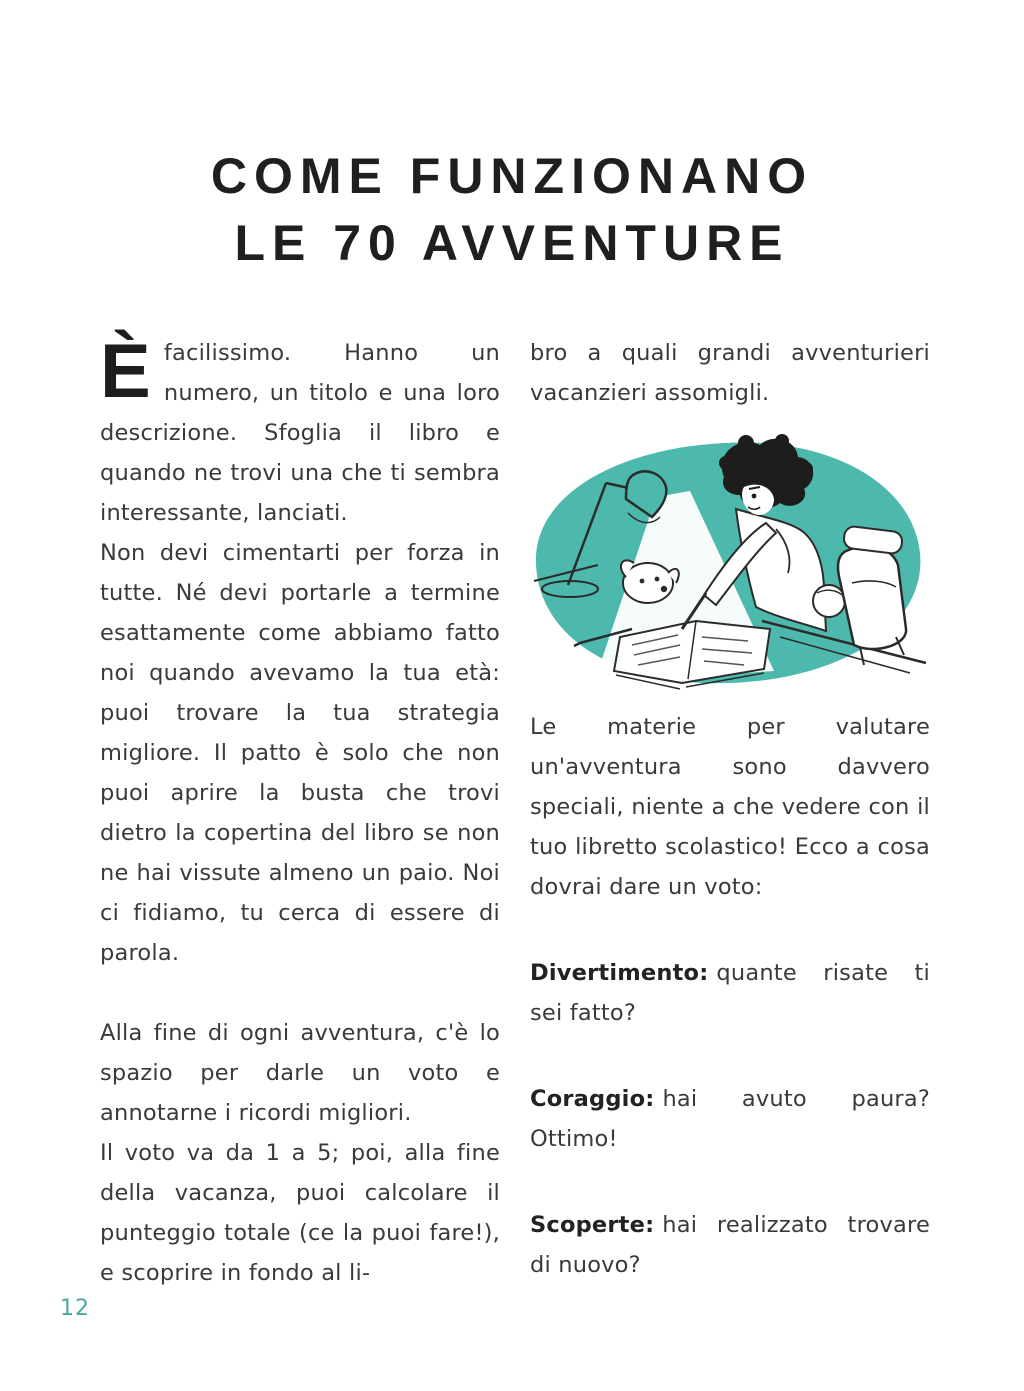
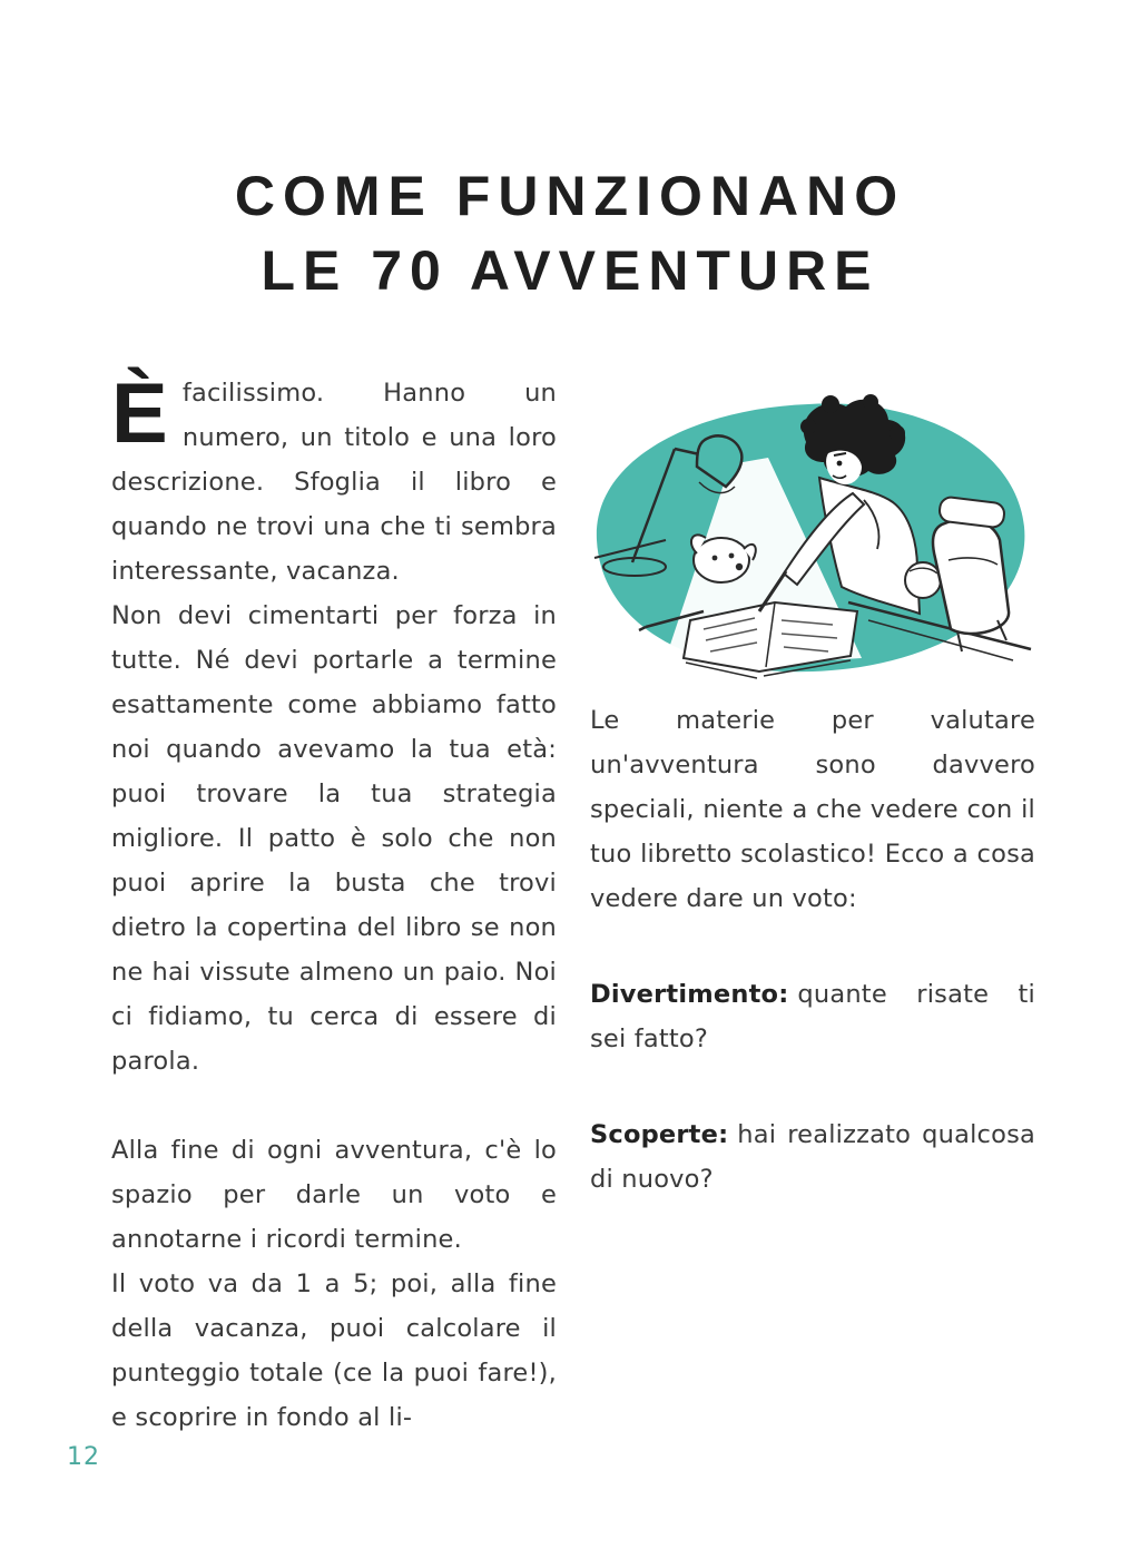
  COME FUNZIONANO
  LE 70 AVVENTURE
  È
- facilissimo. Hanno un numero, un titolo e una loro descrizione. Sfoglia il libro e quando ne trovi una che ti sembra interessante, lanciati.
+ facilissimo. Hanno un numero, un titolo e una loro descrizione. Sfoglia il libro e quando ne trovi una che ti sembra interessante, vacanza.
  Non devi cimentarti per forza in tutte. Né devi portarle a termine esattamente come abbiamo fatto noi quando avevamo la tua età: puoi trovare la tua strategia migliore. Il patto è solo che non puoi aprire la busta che trovi dietro la copertina del libro se non ne hai vissute almeno un paio. Noi ci fidiamo, tu cerca di essere di parola.
- Alla fine di ogni avventura, c'è lo spazio per darle un voto e annotarne i ricordi migliori.
+ Alla fine di ogni avventura, c'è lo spazio per darle un voto e annotarne i ricordi termine.
  Il voto va da 1 a 5; poi, alla fine della vacanza, puoi calcolare il punteggio totale (ce la puoi fare!), e scoprire in fondo al li-
- bro a quali grandi avventurieri vacanzieri assomigli.
- Le materie per valutare un'avventura sono davvero speciali, niente a che vedere con il tuo libretto scolastico! Ecco a cosa dovrai dare un voto:
+ Le materie per valutare un'avventura sono davvero speciali, niente a che vedere con il tuo libretto scolastico! Ecco a cosa vedere dare un voto:
  Divertimento: quante risate ti sei fatto?
- Coraggio: hai avuto paura? Ottimo!
- Scoperte: hai realizzato trovare di nuovo?
+ Scoperte: hai realizzato qualcosa di nuovo?
  12
